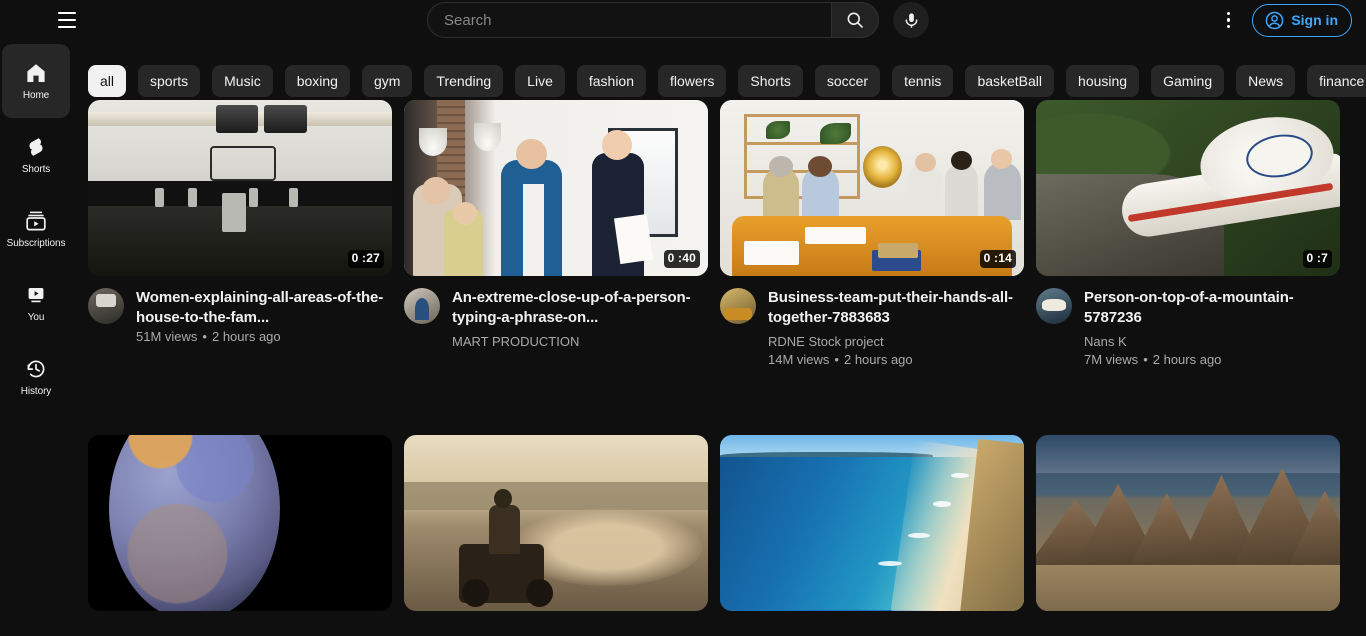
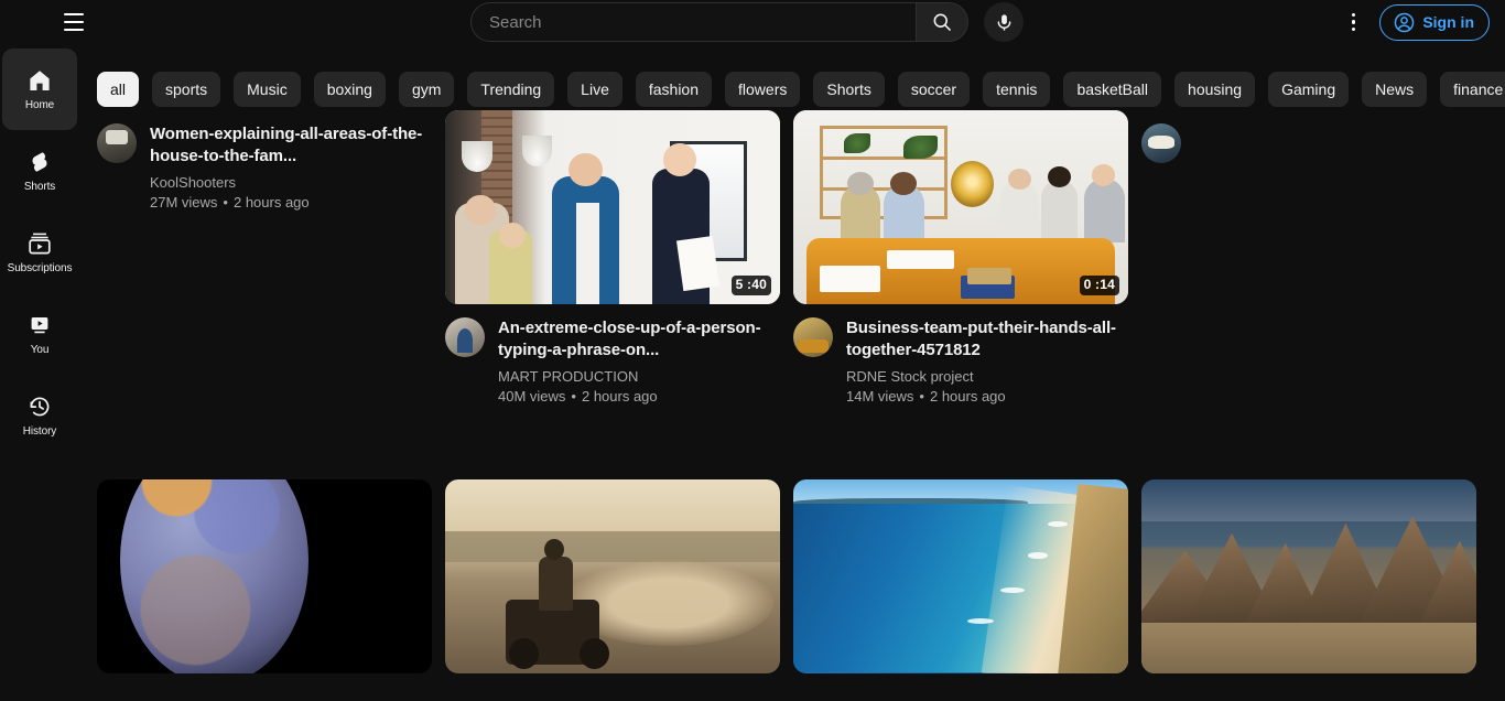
  Search
  Sign in
  Home
  Shorts
  Subscriptions
  You
  History
  all
  sports
  Music
  boxing
  gym
  Trending
  Live
  fashion
  flowers
  Shorts
  soccer
  tennis
  basketBall
  housing
  Gaming
  News
  finance
- 0 :27
  Women-explaining-all-areas-of-the-house-to-the-fam...
+ KoolShooters
- 51M views • 2 hours ago
+ 27M views • 2 hours ago
- 0 :40
+ 5 :40
  An-extreme-close-up-of-a-person-typing-a-phrase-on...
  MART PRODUCTION
+ 40M views • 2 hours ago
  0 :14
- Business-team-put-their-hands-all-together-7883683
+ Business-team-put-their-hands-all-together-4571812
  RDNE Stock project
  14M views • 2 hours ago
- 0 :7
- Person-on-top-of-a-mountain-5787236
- Nans K
- 7M views • 2 hours ago
